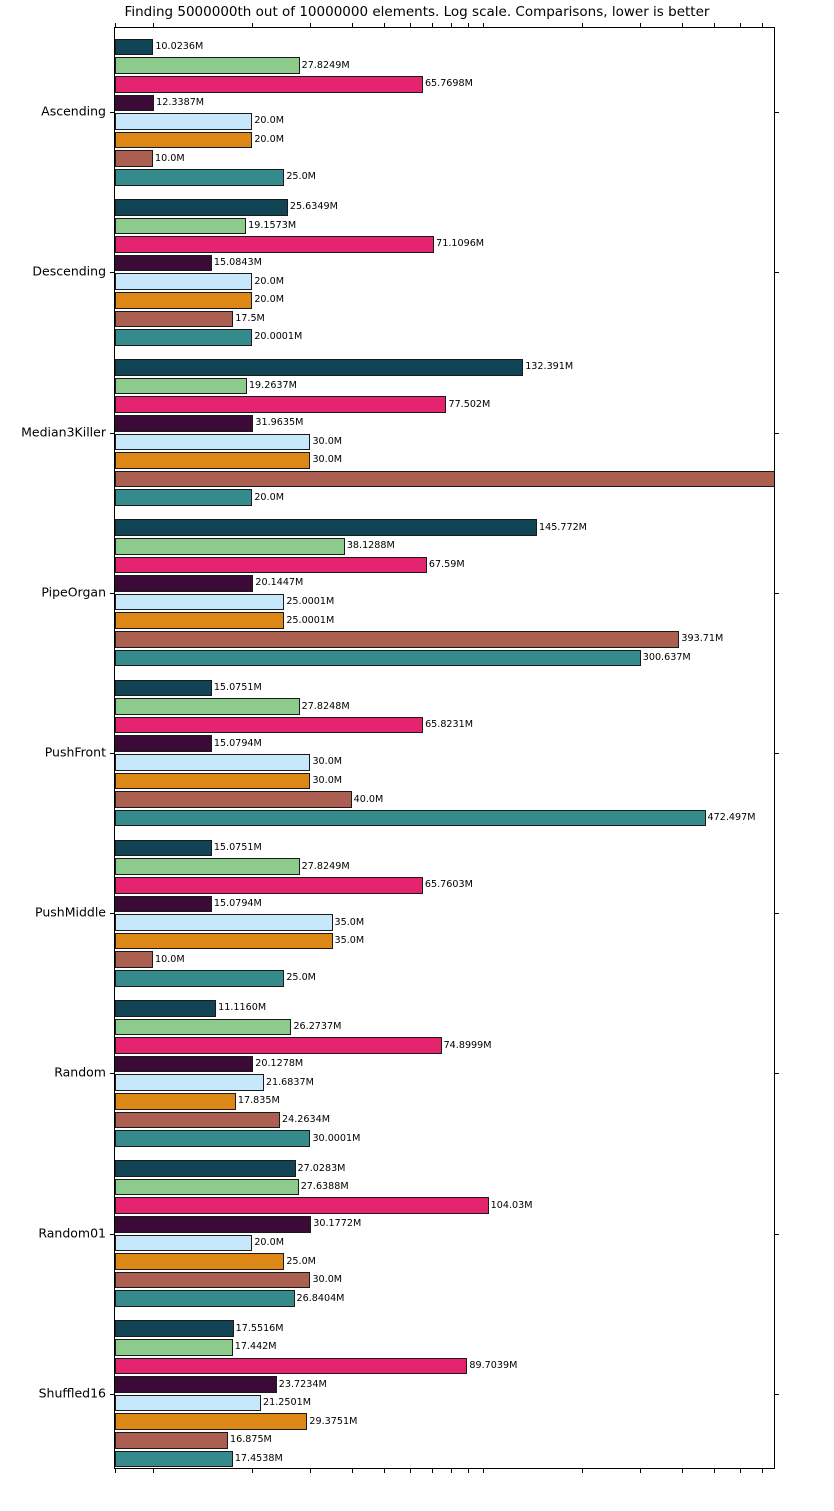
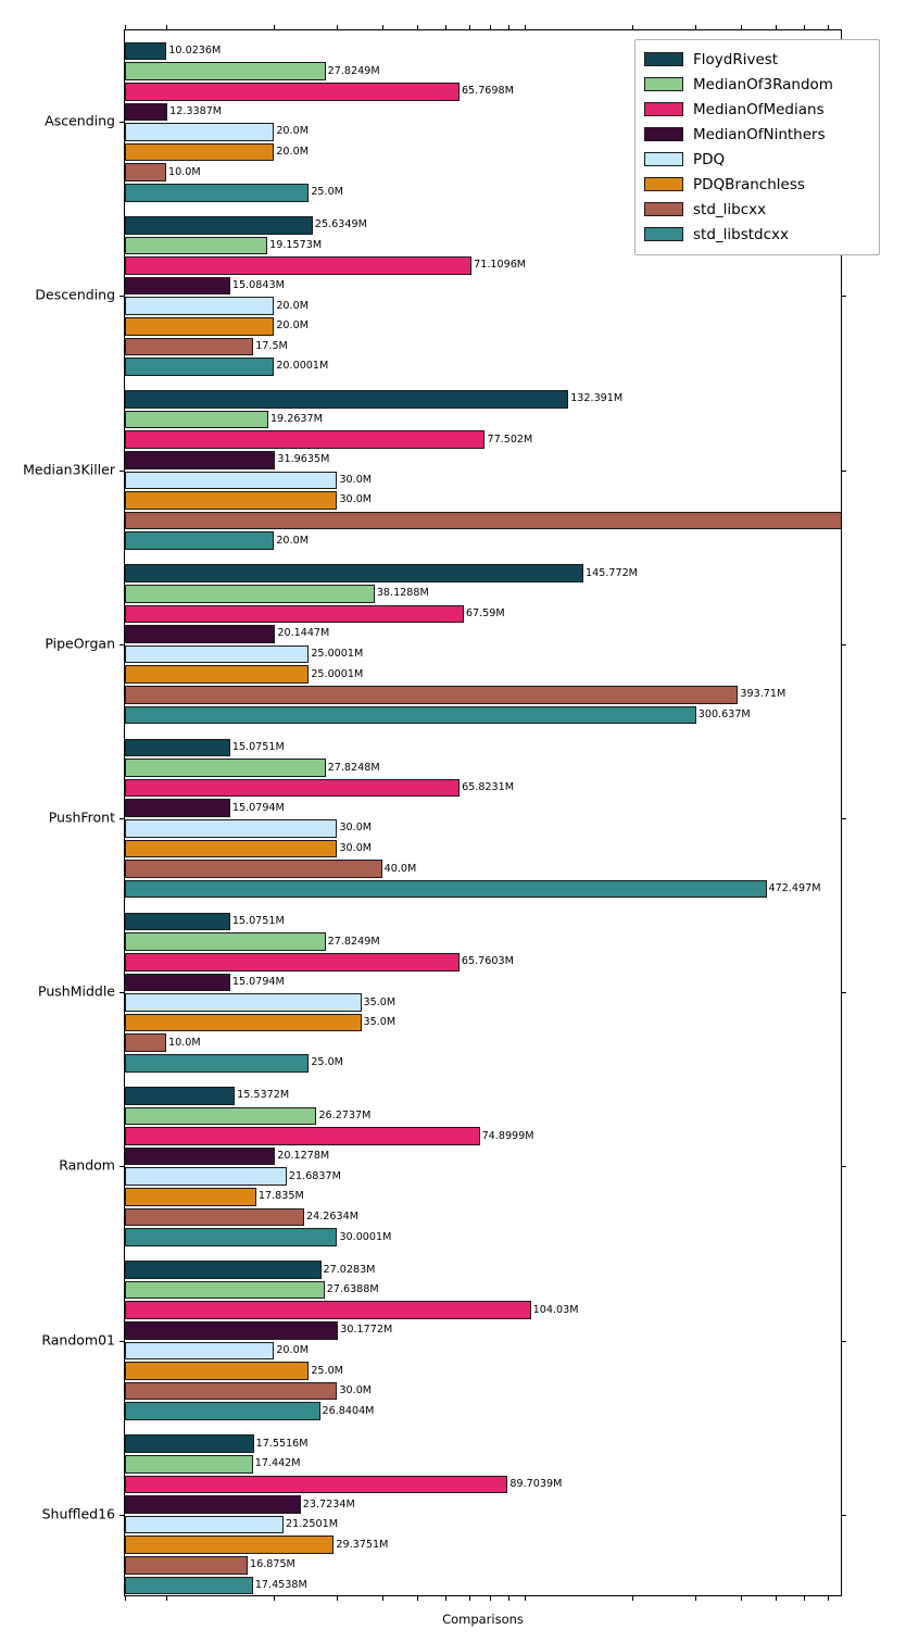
- Finding 5000000th out of 10000000 elements. Log scale. Comparisons, lower is better
  10.0236M
  27.8249M
  65.7698M
  12.3387M
  20.0M
  20.0M
  10.0M
  25.0M
  25.6349M
  19.1573M
  71.1096M
  15.0843M
  20.0M
  20.0M
  17.5M
  20.0001M
  132.391M
  19.2637M
  77.502M
  31.9635M
  30.0M
  30.0M
  20.0M
  145.772M
  38.1288M
  67.59M
  20.1447M
  25.0001M
  25.0001M
  393.71M
  300.637M
  15.0751M
  27.8248M
  65.8231M
  15.0794M
  30.0M
  30.0M
  40.0M
  472.497M
  15.0751M
  27.8249M
  65.7603M
  15.0794M
  35.0M
  35.0M
  10.0M
  25.0M
- 11.1160M
+ 15.5372M
  26.2737M
  74.8999M
  20.1278M
  21.6837M
  17.835M
  24.2634M
  30.0001M
  27.0283M
  27.6388M
  104.03M
  30.1772M
  20.0M
  25.0M
  30.0M
  26.8404M
  17.5516M
  17.442M
  89.7039M
  23.7234M
  21.2501M
  29.3751M
  16.875M
  17.4538M
  Ascending
  Descending
  Median3Killer
  PipeOrgan
  PushFront
  PushMiddle
  Random
  Random01
  Shuffled16
+ Comparisons
+ FloydRivest
+ MedianOf3Random
+ MedianOfMedians
+ MedianOfNinthers
+ PDQ
+ PDQBranchless
+ std_libcxx
+ std_libstdcxx
